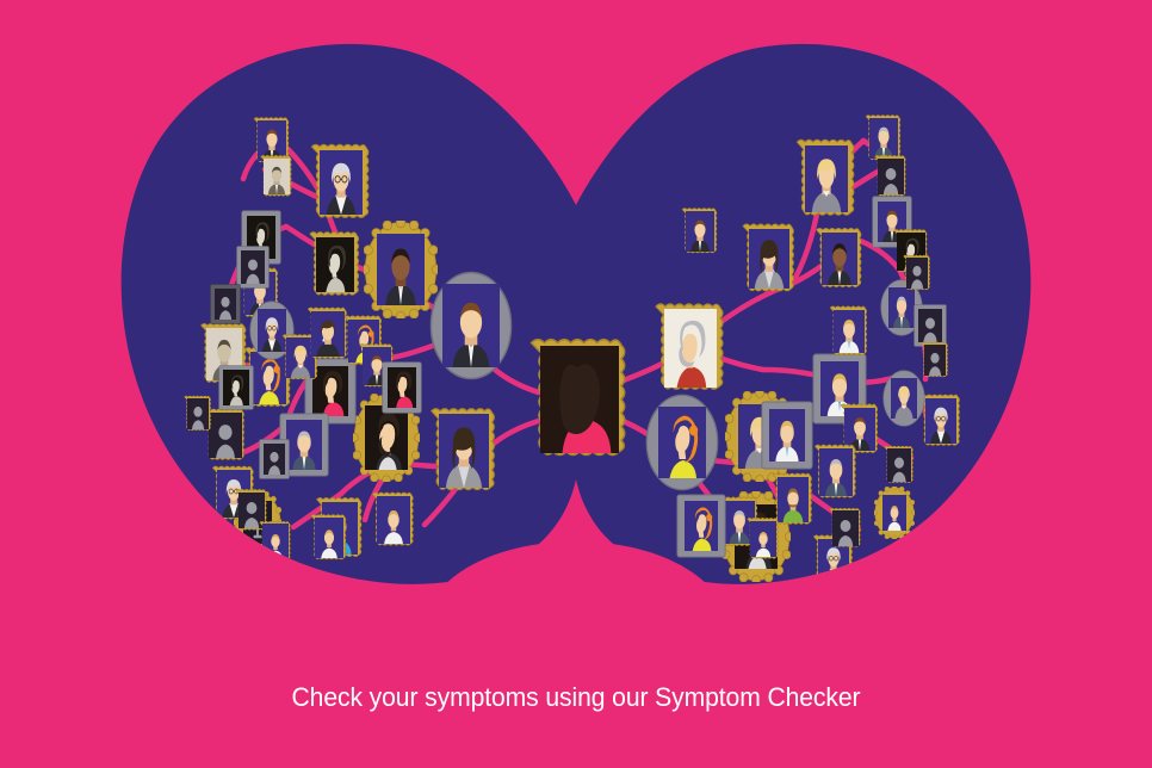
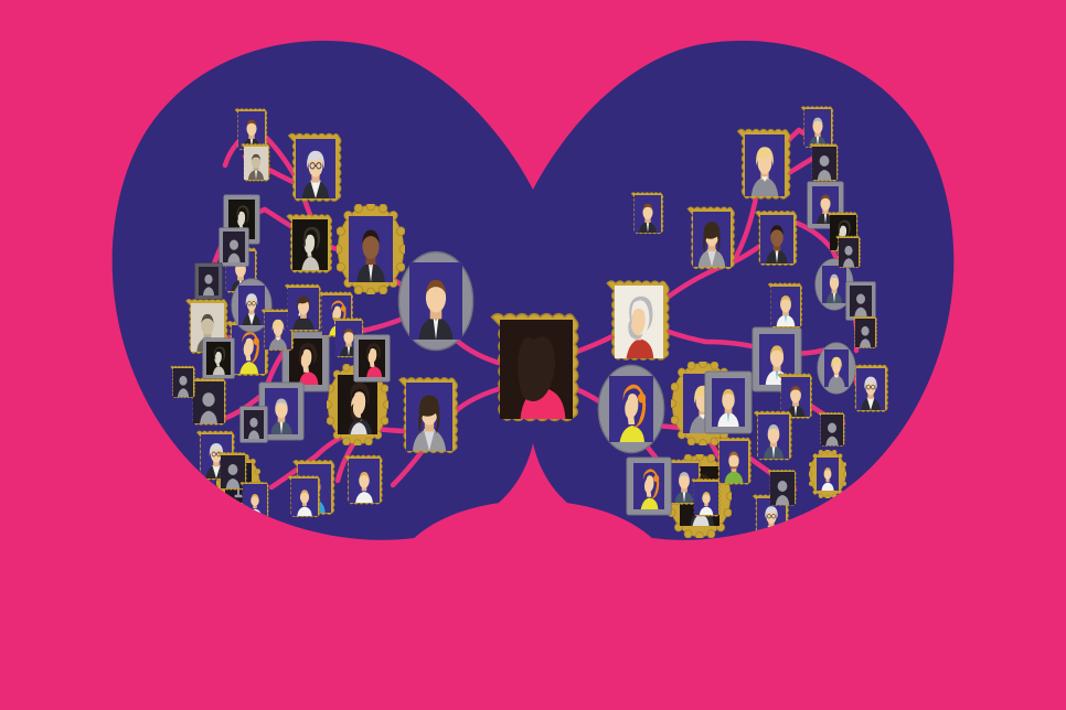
- Check your symptoms using our Symptom Checker
